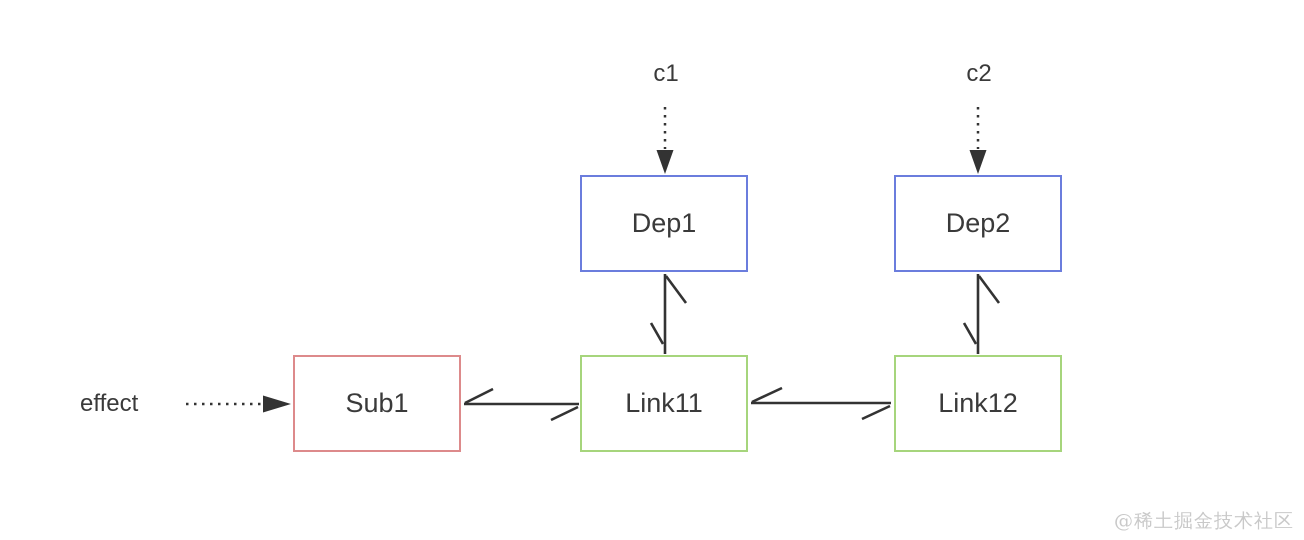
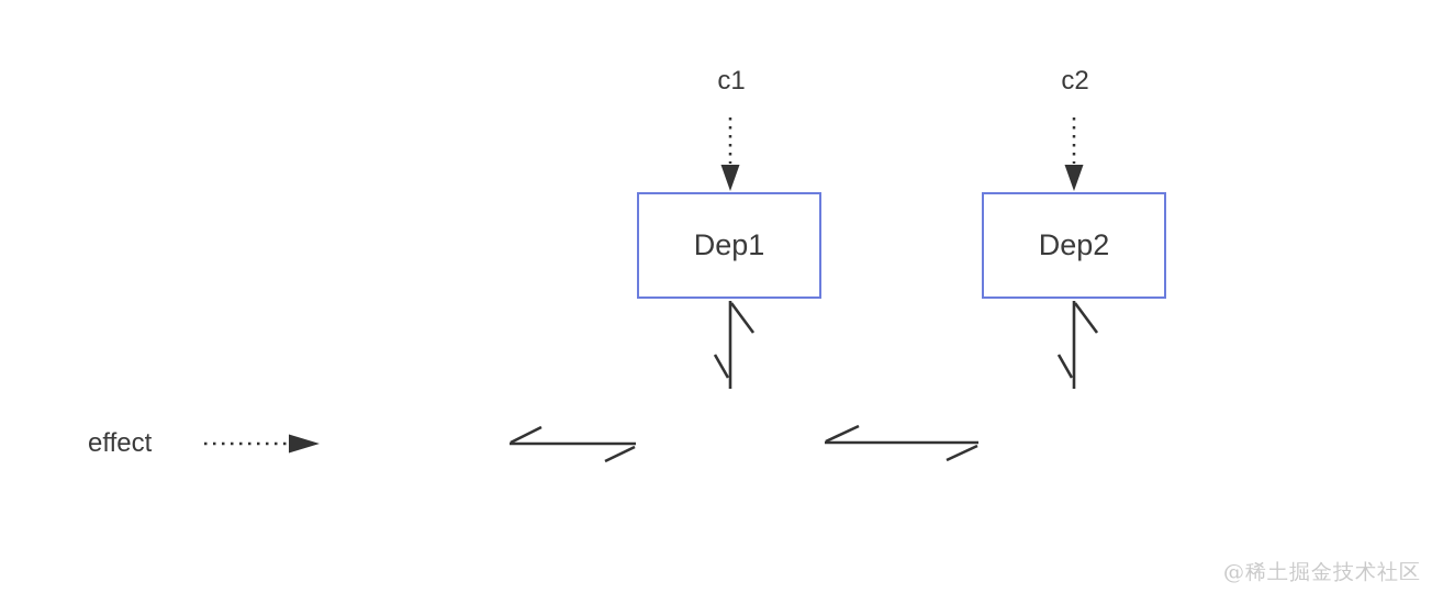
  c1
  c2
  effect
  Dep1
  Dep2
- Sub1
- Link11
- Link12
  @稀土掘金技术社区
